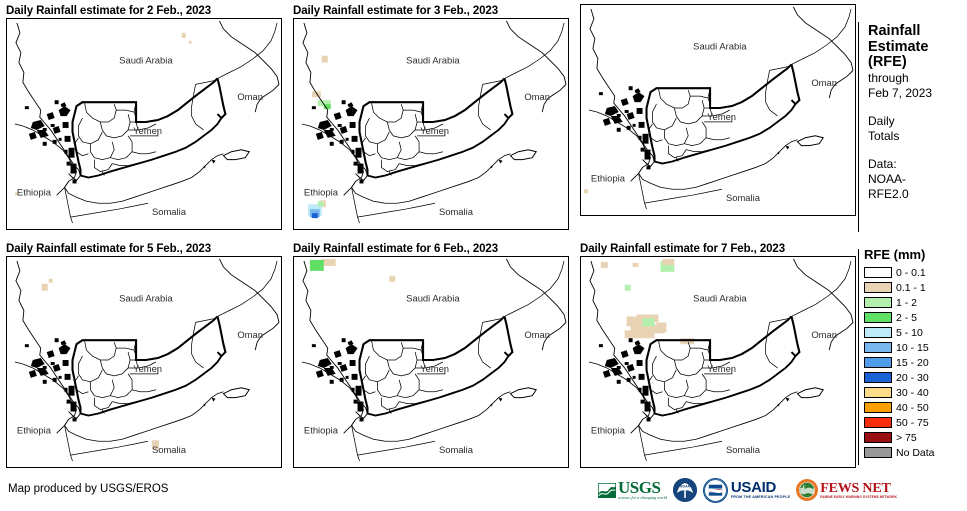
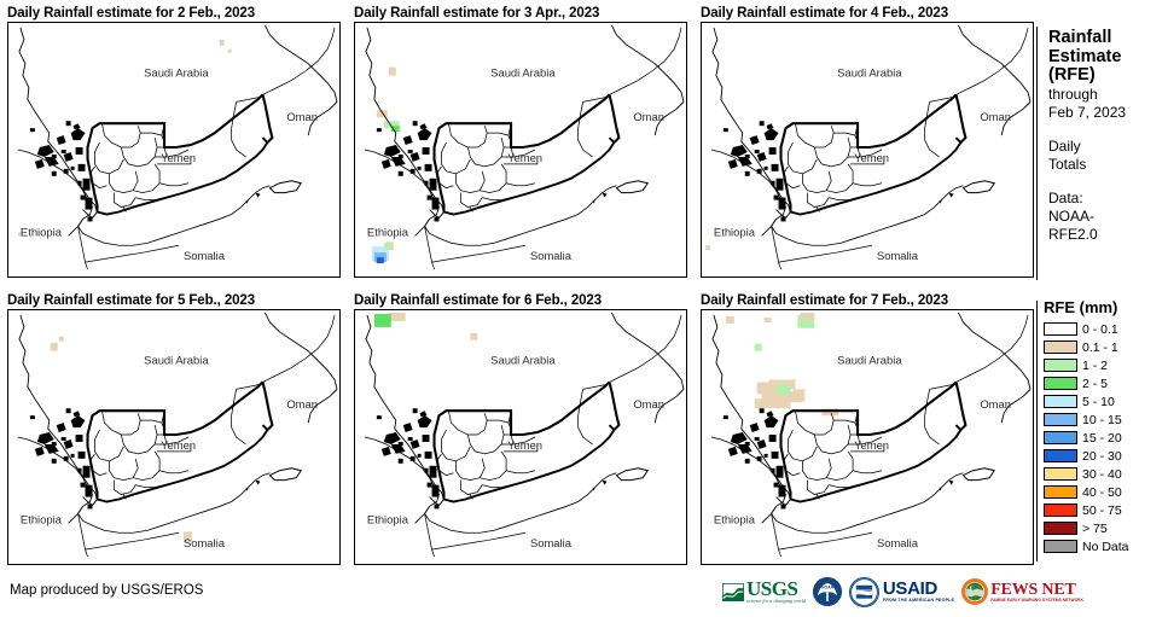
  Daily Rainfall estimate for 2 Feb., 2023
  Saudi Arabia
  Oman
  Yemen
  Ethiopia
  Somalia
- Daily Rainfall estimate for 3 Feb., 2023
+ Daily Rainfall estimate for 3 Apr., 2023
  Saudi Arabia
  Oman
  Yemen
  Ethiopia
  Somalia
+ Daily Rainfall estimate for 4 Feb., 2023
  Saudi Arabia
  Oman
  Yemen
  Ethiopia
  Somalia
  Daily Rainfall estimate for 5 Feb., 2023
  Saudi Arabia
  Oman
  Yemen
  Ethiopia
  Somalia
  Daily Rainfall estimate for 6 Feb., 2023
  Saudi Arabia
  Oman
  Yemen
  Ethiopia
  Somalia
  Daily Rainfall estimate for 7 Feb., 2023
  Saudi Arabia
  Oman
  Yemen
  Ethiopia
  Somalia
  Rainfall
  Estimate
  (RFE)
  through
  Feb 7, 2023
  Daily
  Totals
  Data:
  NOAA-
  RFE2.0
  RFE (mm)
  0 - 0.1
  0.1 - 1
  1 - 2
  2 - 5
  5 - 10
  10 - 15
  15 - 20
  20 - 30
  30 - 40
  40 - 50
  50 - 75
  > 75
  No Data
  Map produced by USGS/EROS
  USGS
  USAID
  FEWS NET
